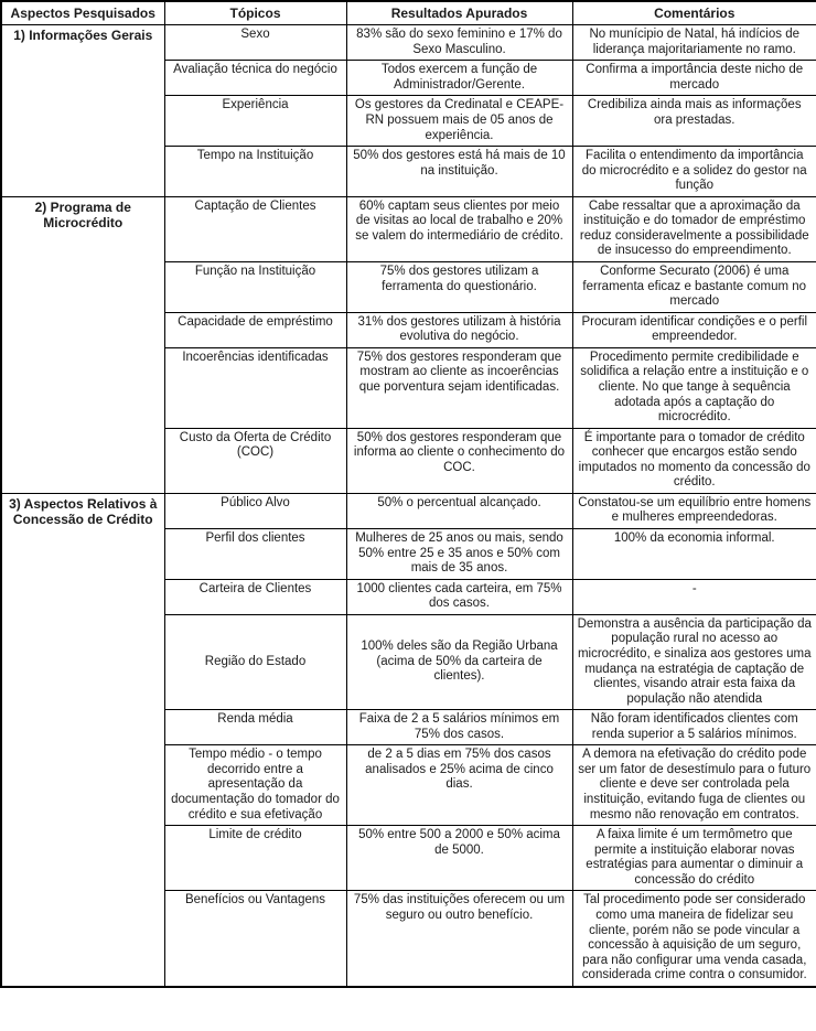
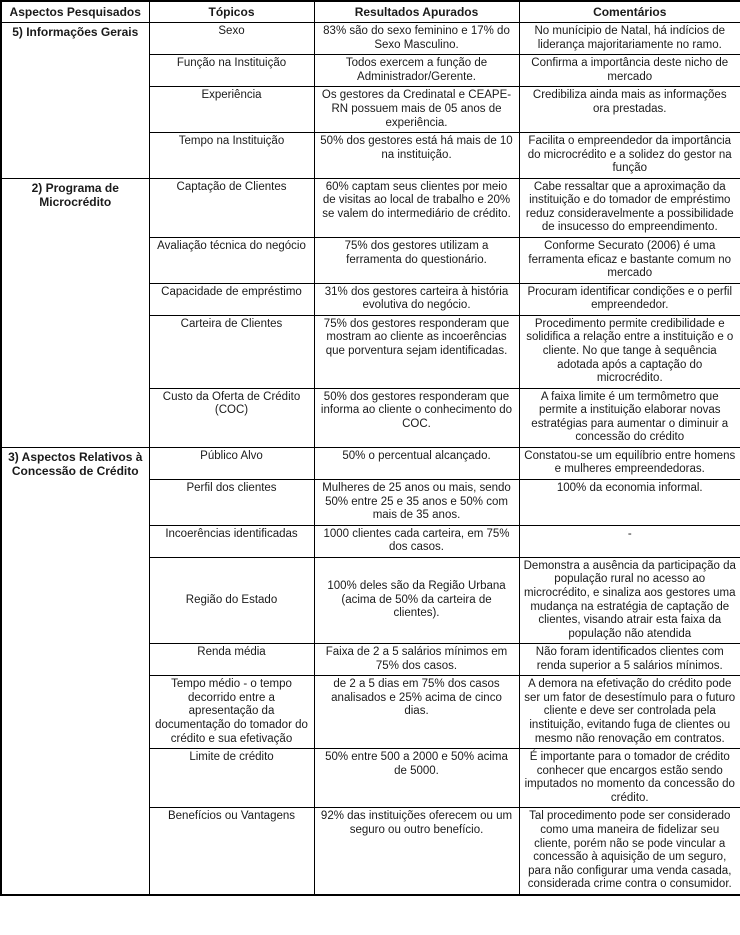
  Aspectos Pesquisados	Tópicos	Resultados Apurados	Comentários
- 1) Informações Gerais	Sexo	83% são do sexo feminino e 17% do Sexo Masculino.	No munícipio de Natal, há indícios de liderança majoritariamente no ramo.
+ 5) Informações Gerais	Sexo	83% são do sexo feminino e 17% do Sexo Masculino.	No munícipio de Natal, há indícios de liderança majoritariamente no ramo.
- Avaliação técnica do negócio	Todos exercem a função de Administrador/Gerente.	Confirma a importância deste nicho de mercado
+ Função na Instituição	Todos exercem a função de Administrador/Gerente.	Confirma a importância deste nicho de mercado
  Experiência	Os gestores da Credinatal e CEAPE-RN possuem mais de 05 anos de experiência.	Credibiliza ainda mais as informações ora prestadas.
- Tempo na Instituição	50% dos gestores está há mais de 10 na instituição.	Facilita o entendimento da importância do microcrédito e a solidez do gestor na função
+ Tempo na Instituição	50% dos gestores está há mais de 10 na instituição.	Facilita o empreendedor da importância do microcrédito e a solidez do gestor na função
  2) Programa de Microcrédito	Captação de Clientes	60% captam seus clientes por meio de visitas ao local de trabalho e 20% se valem do intermediário de crédito.	Cabe ressaltar que a aproximação da instituição e do tomador de empréstimo reduz consideravelmente a possibilidade de insucesso do empreendimento.
- Função na Instituição	75% dos gestores utilizam a ferramenta do questionário.	Conforme Securato (2006) é uma ferramenta eficaz e bastante comum no mercado
+ Avaliação técnica do negócio	75% dos gestores utilizam a ferramenta do questionário.	Conforme Securato (2006) é uma ferramenta eficaz e bastante comum no mercado
- Capacidade de empréstimo	31% dos gestores utilizam à história evolutiva do negócio.	Procuram identificar condições e o perfil empreendedor.
+ Capacidade de empréstimo	31% dos gestores carteira à história evolutiva do negócio.	Procuram identificar condições e o perfil empreendedor.
- Incoerências identificadas	75% dos gestores responderam que mostram ao cliente as incoerências que porventura sejam identificadas.	Procedimento permite credibilidade e solidifica a relação entre a instituição e o cliente. No que tange à sequência adotada após a captação do microcrédito.
+ Carteira de Clientes	75% dos gestores responderam que mostram ao cliente as incoerências que porventura sejam identificadas.	Procedimento permite credibilidade e solidifica a relação entre a instituição e o cliente. No que tange à sequência adotada após a captação do microcrédito.
- Custo da Oferta de Crédito (COC)	50% dos gestores responderam que informa ao cliente o conhecimento do COC.	É importante para o tomador de crédito conhecer que encargos estão sendo imputados no momento da concessão do crédito.
+ Custo da Oferta de Crédito (COC)	50% dos gestores responderam que informa ao cliente o conhecimento do COC.	A faixa limite é um termômetro que permite a instituição elaborar novas estratégias para aumentar o diminuir a concessão do crédito
  3) Aspectos Relativos à Concessão de Crédito	Público Alvo	50% o percentual alcançado.	Constatou-se um equilíbrio entre homens e mulheres empreendedoras.
  Perfil dos clientes	Mulheres de 25 anos ou mais, sendo 50% entre 25 e 35 anos e 50% com mais de 35 anos.	100% da economia informal.
- Carteira de Clientes	1000 clientes cada carteira, em 75% dos casos.	-
+ Incoerências identificadas	1000 clientes cada carteira, em 75% dos casos.	-
  Região do Estado	100% deles são da Região Urbana (acima de 50% da carteira de clientes).	Demonstra a ausência da participação da população rural no acesso ao microcrédito, e sinaliza aos gestores uma mudança na estratégia de captação de clientes, visando atrair esta faixa da população não atendida
  Renda média	Faixa de 2 a 5 salários mínimos em 75% dos casos.	Não foram identificados clientes com renda superior a 5 salários mínimos.
  Tempo médio - o tempo decorrido entre a apresentação da documentação do tomador do crédito e sua efetivação	de 2 a 5 dias em 75% dos casos analisados e 25% acima de cinco dias.	A demora na efetivação do crédito pode ser um fator de desestímulo para o futuro cliente e deve ser controlada pela instituição, evitando fuga de clientes ou mesmo não renovação em contratos.
- Limite de crédito	50% entre 500 a 2000 e 50% acima de 5000.	A faixa limite é um termômetro que permite a instituição elaborar novas estratégias para aumentar o diminuir a concessão do crédito
+ Limite de crédito	50% entre 500 a 2000 e 50% acima de 5000.	É importante para o tomador de crédito conhecer que encargos estão sendo imputados no momento da concessão do crédito.
- Benefícios ou Vantagens	75% das instituições oferecem ou um seguro ou outro benefício.	Tal procedimento pode ser considerado como uma maneira de fidelizar seu cliente, porém não se pode vincular a concessão à aquisição de um seguro, para não configurar uma venda casada, considerada crime contra o consumidor.
+ Benefícios ou Vantagens	92% das instituições oferecem ou um seguro ou outro benefício.	Tal procedimento pode ser considerado como uma maneira de fidelizar seu cliente, porém não se pode vincular a concessão à aquisição de um seguro, para não configurar uma venda casada, considerada crime contra o consumidor.
